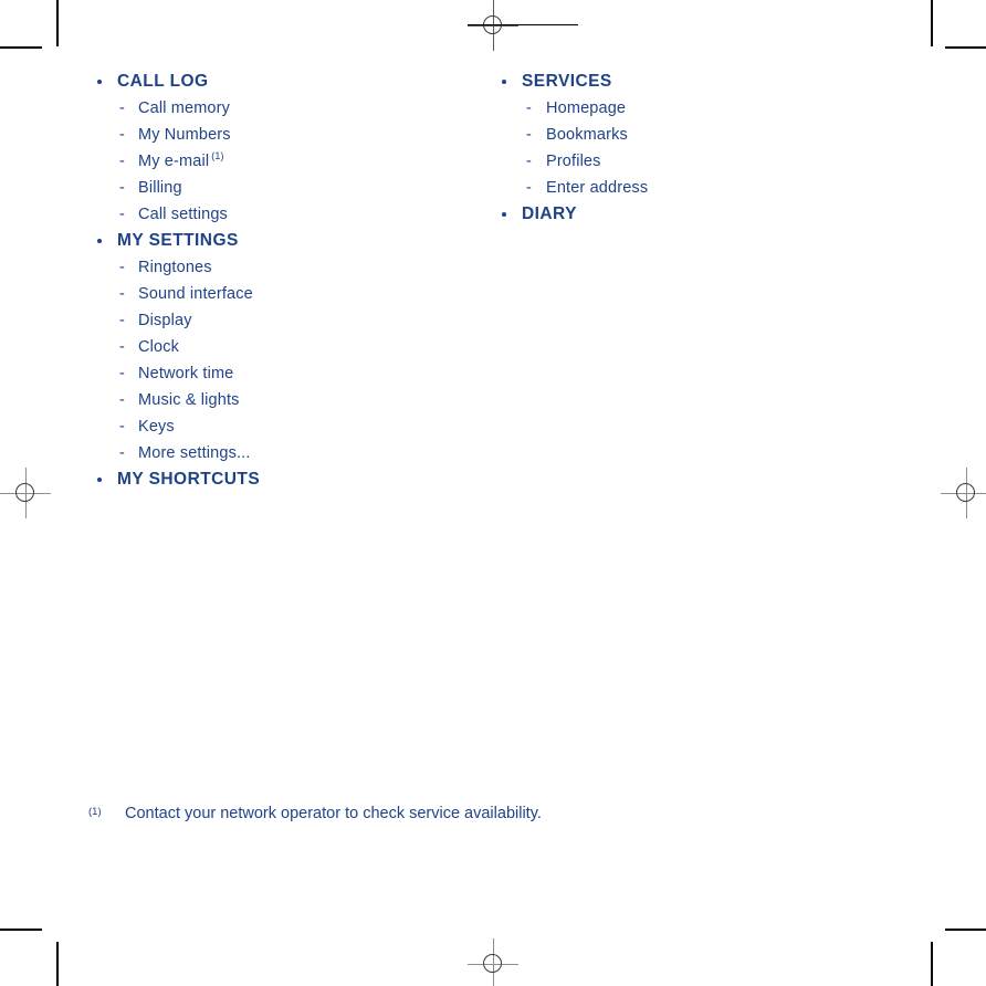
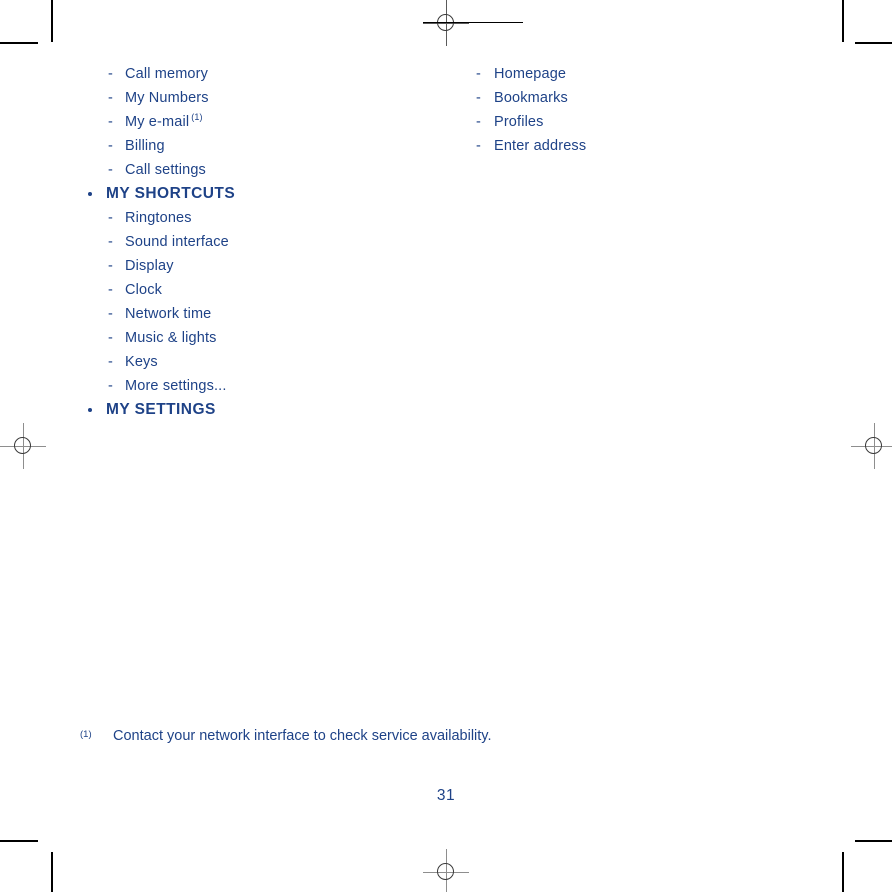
- CALL LOG
  -
  Call memory
  -
  My Numbers
  -
  My e-mail (1)
  -
  Billing
  -
  Call settings
- MY SETTINGS
+ MY SHORTCUTS
  -
  Ringtones
  -
  Sound interface
  -
  Display
  -
  Clock
  -
  Network time
  -
  Music & lights
  -
  Keys
  -
  More settings...
- MY SHORTCUTS
+ MY SETTINGS
- SERVICES
  -
  Homepage
  -
  Bookmarks
  -
  Profiles
  -
  Enter address
- DIARY
  (1)
- Contact your network operator to check service availability.
+ Contact your network interface to check service availability.
+ 31
